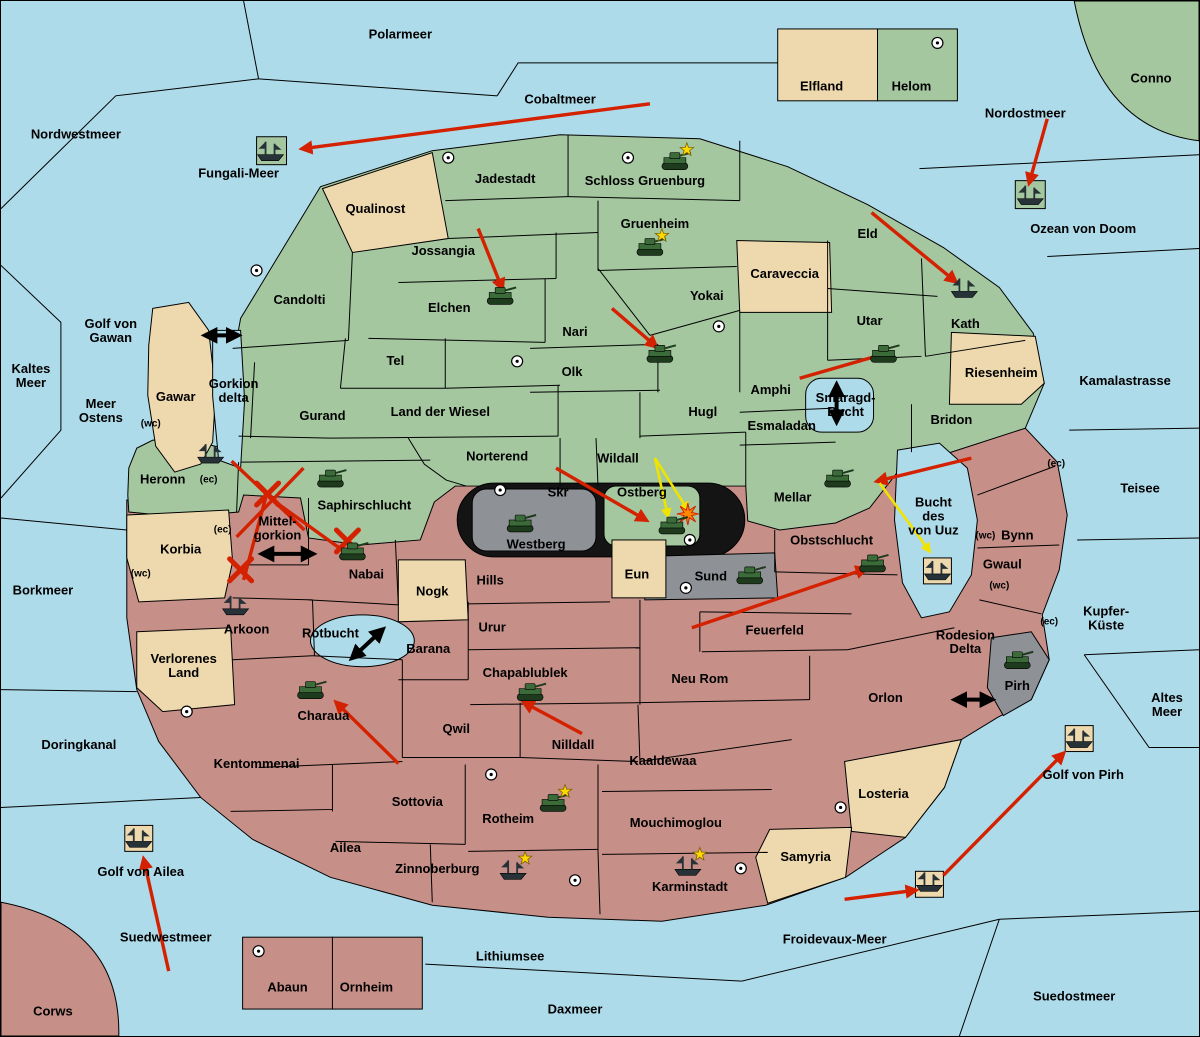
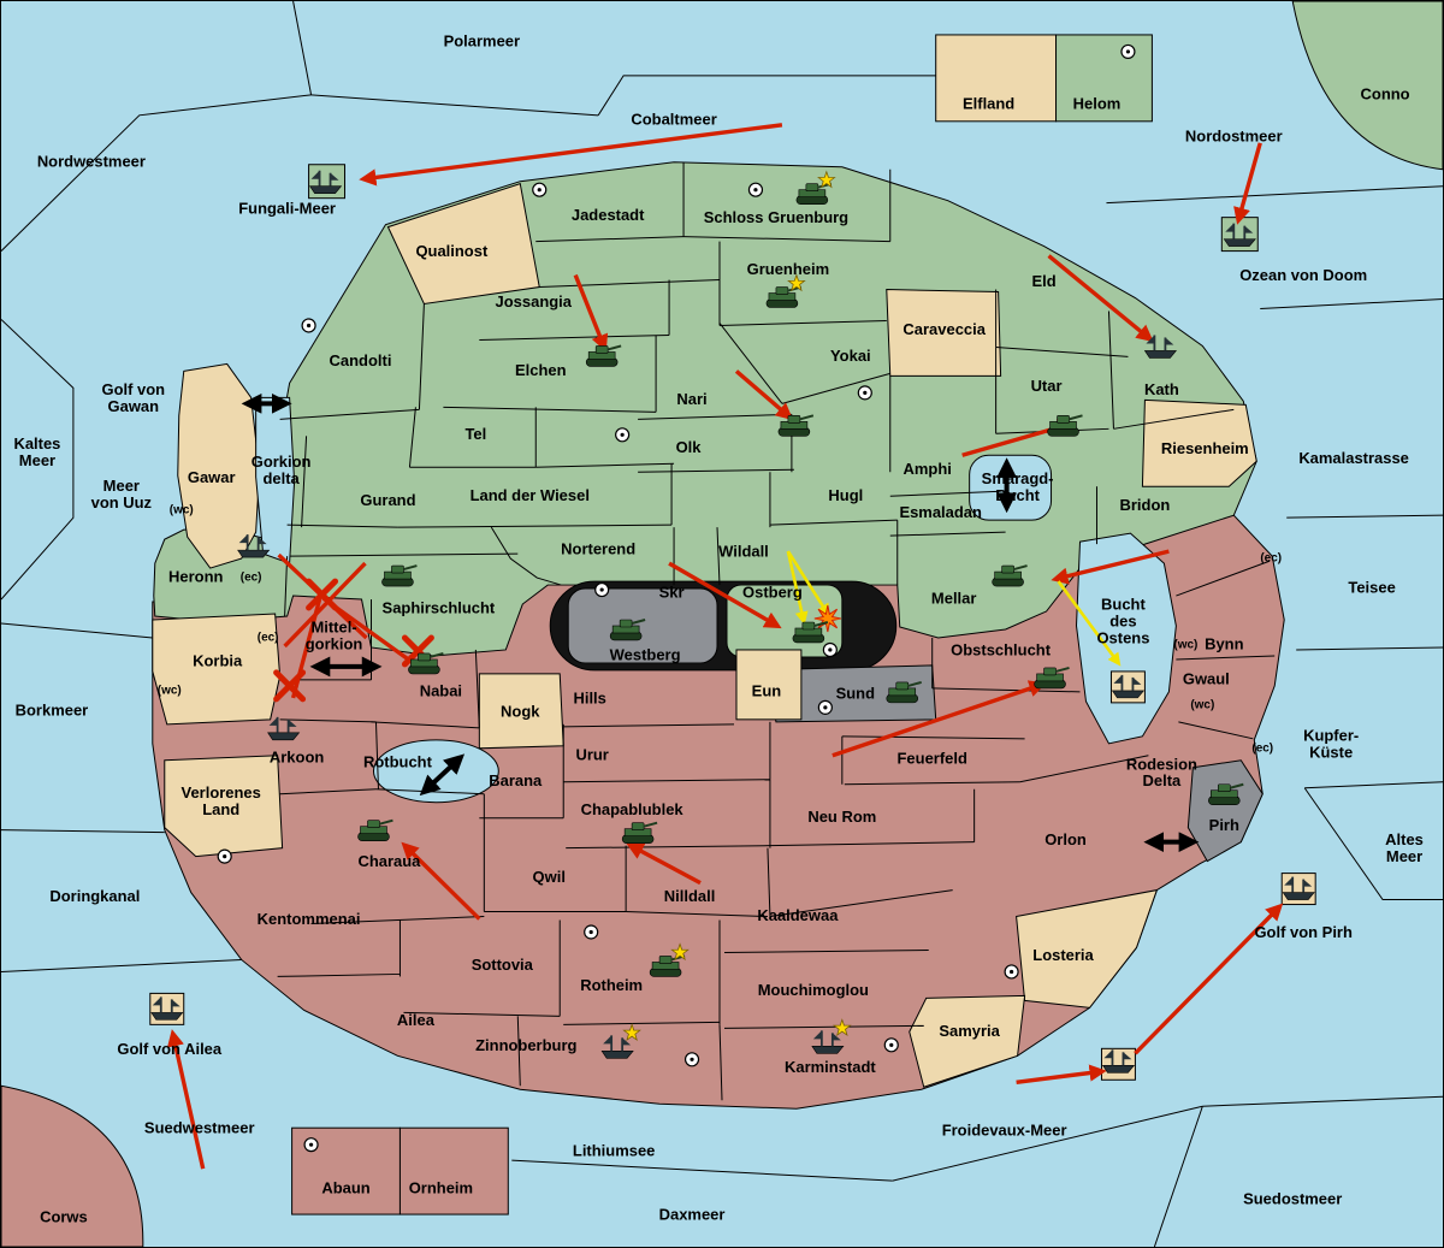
  Polarmeer
  Nordwestmeer
  Cobaltmeer
  Nordostmeer
  Conno
  Ozean von Doom
  Kaltes Meer
- Meer Ostens
+ Meer von Uuz
  Golf von Gawan
  Kamalastrasse
  Teisee
  Borkmeer
  Kupfer- Küste
  Altes Meer
  Doringkanal
  Golf von Pirh
  Golf von Ailea
  Suedwestmeer
  Froidevaux-Meer
  Lithiumsee
  Daxmeer
  Suedostmeer
  Corws
  Fungali-Meer
  Smaragd- Bucht
- Bucht des von Uuz
+ Bucht des Ostens
  Rotbucht
  Elfland
  Helom
  Jadestadt
  Schloss Gruenburg
  Qualinost
  Gruenheim
  Jossangia
  Caraveccia
  Eld
  Elchen
  Yokai
  Candolti
  Nari
  Olk
  Utar
  Kath
  Gawar
  Gorkion delta
  Tel
  Land der Wiesel
  Hugl
  Amphi
  Riesenheim
  Gurand
  Esmaladan
  Bridon
  Norterend
  Wildall
  Ostberg
  Skr
  Mellar
  Heronn
  Saphirschlucht
  Westberg
  Mittel- gorkion
  Korbia
  Obstschlucht
  Bynn
  Gwaul
  Nabai
  Hills
  Eun
  Sund
  Arkoon
  Nogk
  Barana
  Urur
  Feuerfeld
  Rodesion Delta
  Verlorenes Land
  Chapablublek
  Neu Rom
  Orlon
  Pirh
  Charaua
  Qwil
  Nilldall
  Kaaldewaa
  Kentommenai
  Sottovia
  Rotheim
  Mouchimoglou
  Losteria
  Ailea
  Zinnoberburg
  Karminstadt
  Samyria
  Abaun
  Ornheim
  (wc)
  (ec)
  (ec)
  (wc)
  (ec)
  (wc)
  (wc)
  (ec)
